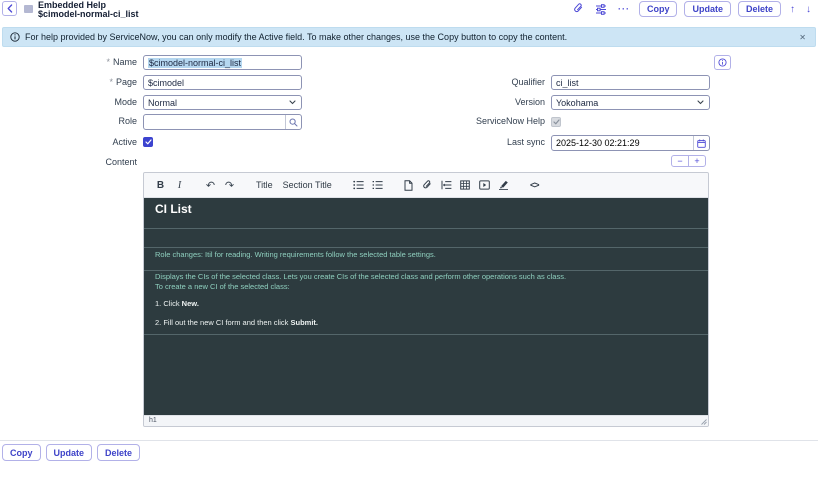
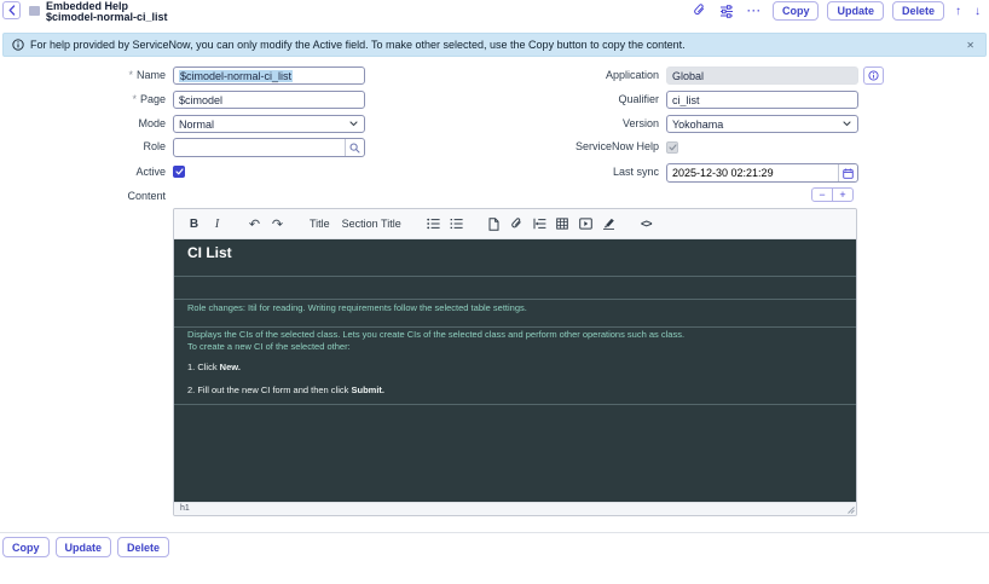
  Embedded Help
  $cimodel-normal-ci_list
  ···
  Copy
  Update
  Delete
  ↑
  ↓
- For help provided by ServiceNow, you can only modify the Active field. To make other changes, use the Copy button to copy the content.
+ For help provided by ServiceNow, you can only modify the Active field. To make other selected, use the Copy button to copy the content.
  ✕
  * Name
  $cimodel-normal-ci_list
  * Page
  $cimodel
  Mode
  Normal
  Role
  Active
  Content
+ Application
+ Global
  Qualifier
  ci_list
  Version
  Yokohama
  ServiceNow Help
  Last sync
  2025-12-30 02:21:29
  −
  +
  B
  I
  ↶
  ↷
  Title
  Section Title
  <>
  CI List
  Role changes: Itil for reading. Writing requirements follow the selected table settings.
  Displays the CIs of the selected class. Lets you create CIs of the selected class and perform other operations such as class.
- To create a new CI of the selected class:
+ To create a new CI of the selected other:
  1. Click New.
  2. Fill out the new CI form and then click Submit.
  Copy
  Update
  Delete
